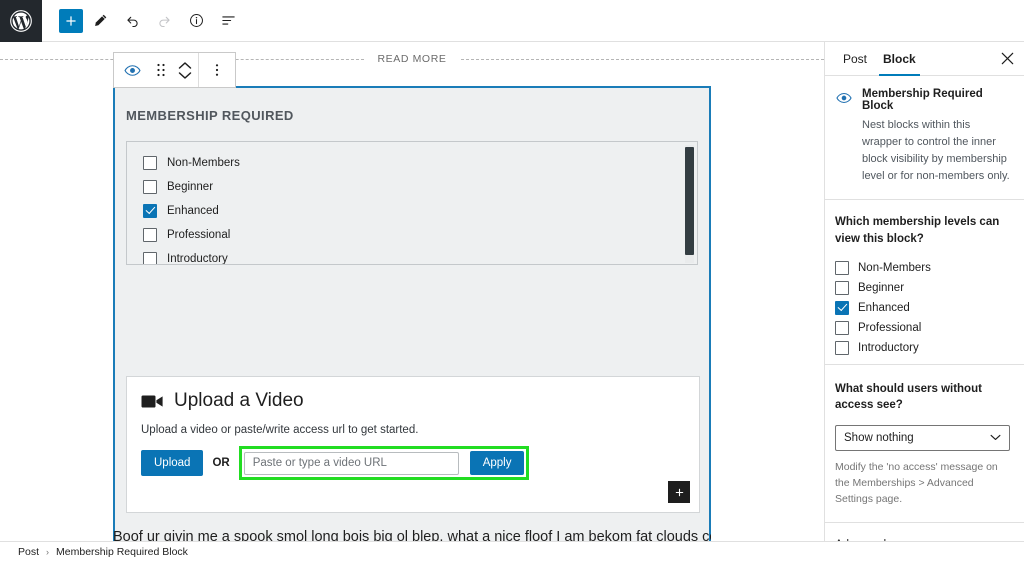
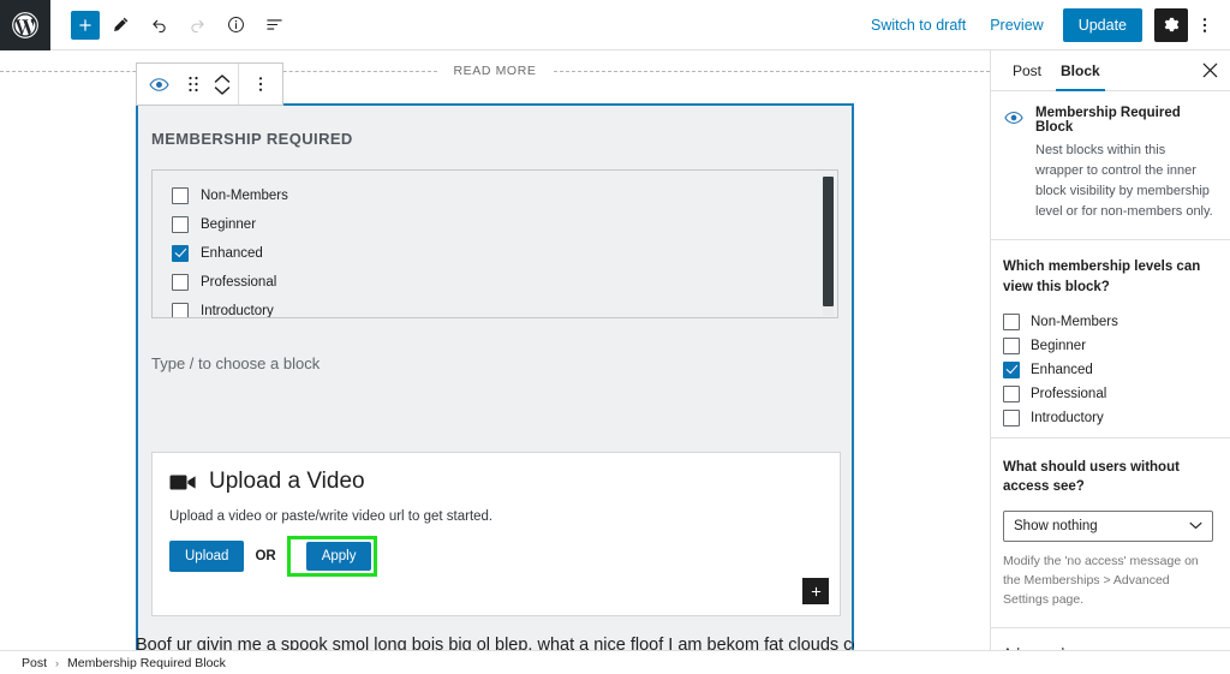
+ Switch to draft
+ Preview
+ Update
  READ MORE
  MEMBERSHIP REQUIRED
  Non-Members
  Beginner
  Enhanced
  Professional
  Introductory
+ Type / to choose a block
  Upload a Video
- Upload a video or paste/write access url to get started.
+ Upload a video or paste/write video url to get started.
  Upload
  OR
- Paste or type a video URL
  Apply
  Boof ur givin me a spook smol long bois big ol blep, what a nice floof I am bekom fat clouds c
  Post
  Block
  Membership Required Block
  Nest blocks within this wrapper to control the inner block visibility by membership level or for non-members only.
  Which membership levels can view this block?
  Non-Members
  Beginner
  Enhanced
  Professional
  Introductory
  What should users without access see?
  Show nothing
  Modify the 'no access' message on the Memberships > Advanced Settings page.
  Post
  ›
  Membership Required Block
